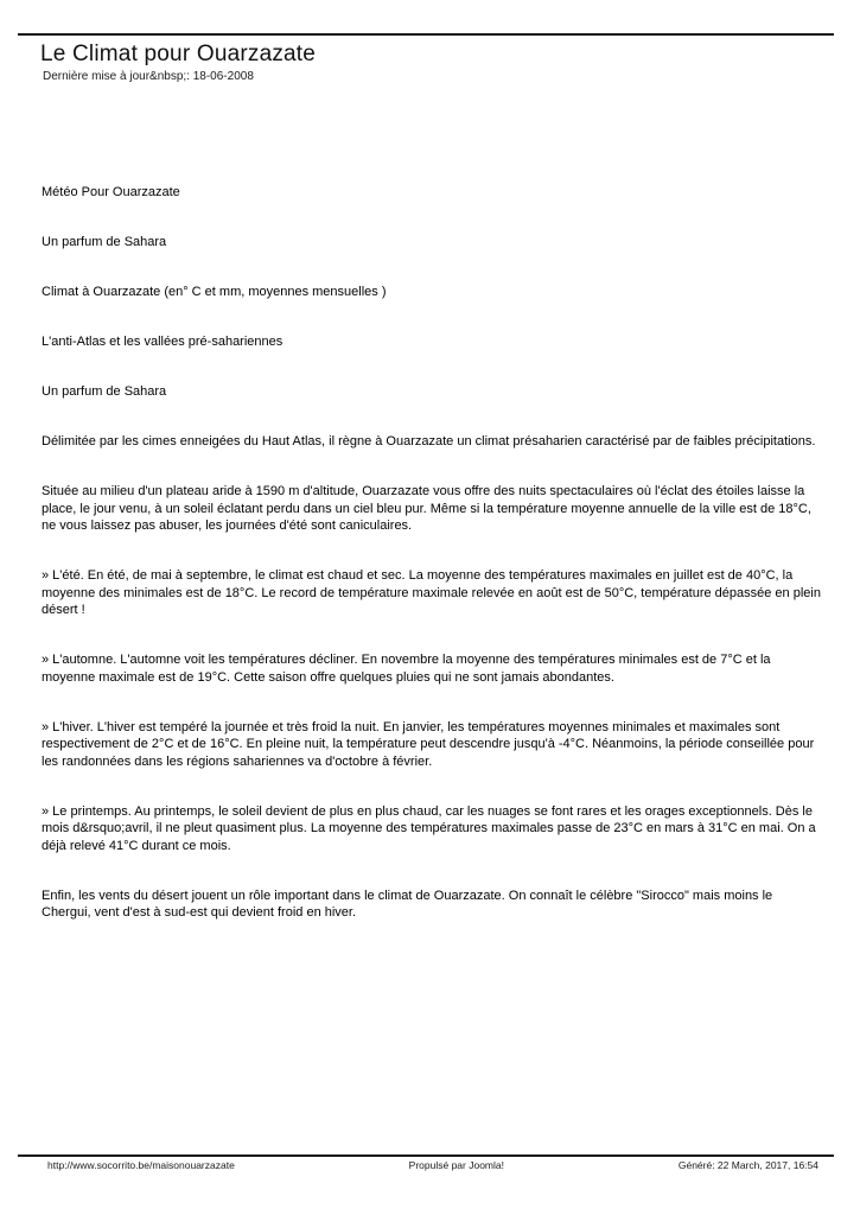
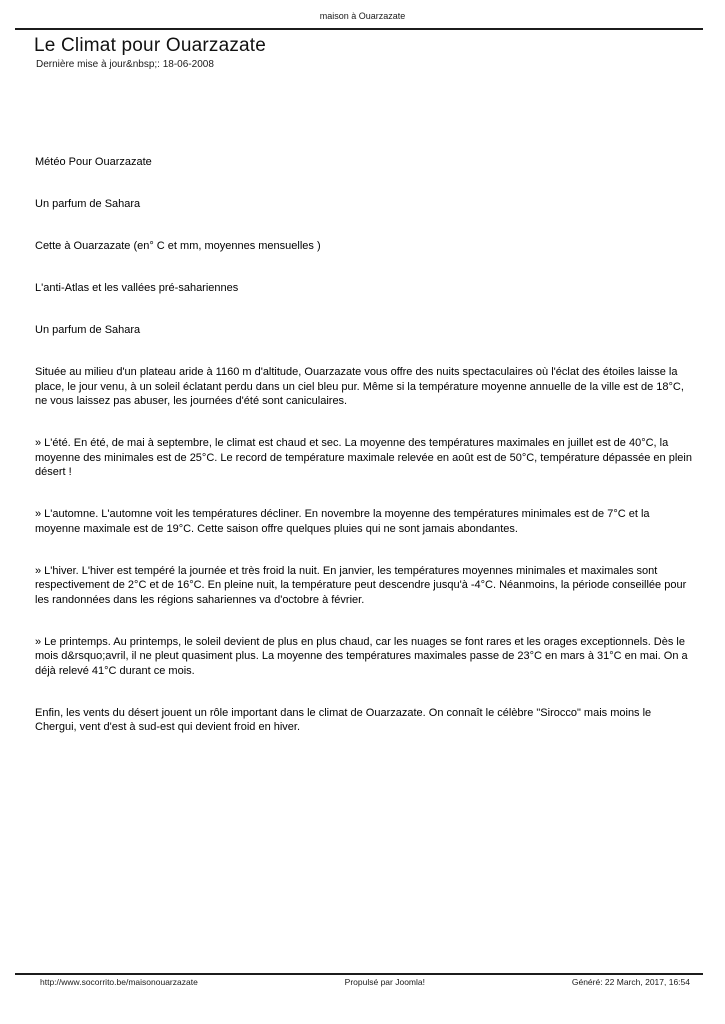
+ maison à Ouarzazate
  Le Climat pour Ouarzazate
  Dernière mise à jour&nbsp;: 18-06-2008
  Météo Pour Ouarzazate
  Un parfum de Sahara
- Climat à Ouarzazate (en° C et mm, moyennes mensuelles )
+ Cette à Ouarzazate (en° C et mm, moyennes mensuelles )
  L'anti-Atlas et les vallées pré-sahariennes
  Un parfum de Sahara
- Délimitée par les cimes enneigées du Haut Atlas, il règne à Ouarzazate un climat présaharien caractérisé par de faibles précipitations.
- Située au milieu d'un plateau aride à 1590 m d'altitude, Ouarzazate vous offre des nuits spectaculaires où l'éclat des étoiles laisse la place, le jour venu, à un soleil éclatant perdu dans un ciel bleu pur. Même si la température moyenne annuelle de la ville est de 18°C, ne vous laissez pas abuser, les journées d'été sont caniculaires.
+ Située au milieu d'un plateau aride à 1160 m d'altitude, Ouarzazate vous offre des nuits spectaculaires où l'éclat des étoiles laisse la place, le jour venu, à un soleil éclatant perdu dans un ciel bleu pur. Même si la température moyenne annuelle de la ville est de 18°C, ne vous laissez pas abuser, les journées d'été sont caniculaires.
- » L'été. En été, de mai à septembre, le climat est chaud et sec. La moyenne des températures maximales en juillet est de 40°C, la moyenne des minimales est de 18°C. Le record de température maximale relevée en août est de 50°C, température dépassée en plein désert !
+ » L'été. En été, de mai à septembre, le climat est chaud et sec. La moyenne des températures maximales en juillet est de 40°C, la moyenne des minimales est de 25°C. Le record de température maximale relevée en août est de 50°C, température dépassée en plein désert !
  » L'automne. L'automne voit les températures décliner. En novembre la moyenne des températures minimales est de 7°C et la moyenne maximale est de 19°C. Cette saison offre quelques pluies qui ne sont jamais abondantes.
  » L'hiver. L'hiver est tempéré la journée et très froid la nuit. En janvier, les températures moyennes minimales et maximales sont respectivement de 2°C et de 16°C. En pleine nuit, la température peut descendre jusqu'à -4°C. Néanmoins, la période conseillée pour les randonnées dans les régions sahariennes va d'octobre à février.
  » Le printemps. Au printemps, le soleil devient de plus en plus chaud, car les nuages se font rares et les orages exceptionnels. Dès le mois d&rsquo;avril, il ne pleut quasiment plus. La moyenne des températures maximales passe de 23°C en mars à 31°C en mai. On a déjà relevé 41°C durant ce mois.
  Enfin, les vents du désert jouent un rôle important dans le climat de Ouarzazate. On connaît le célèbre "Sirocco" mais moins le Chergui, vent d'est à sud-est qui devient froid en hiver.
  http://www.socorrito.be/maisonouarzazate
  Propulsé par Joomla!
  Généré: 22 March, 2017, 16:54
